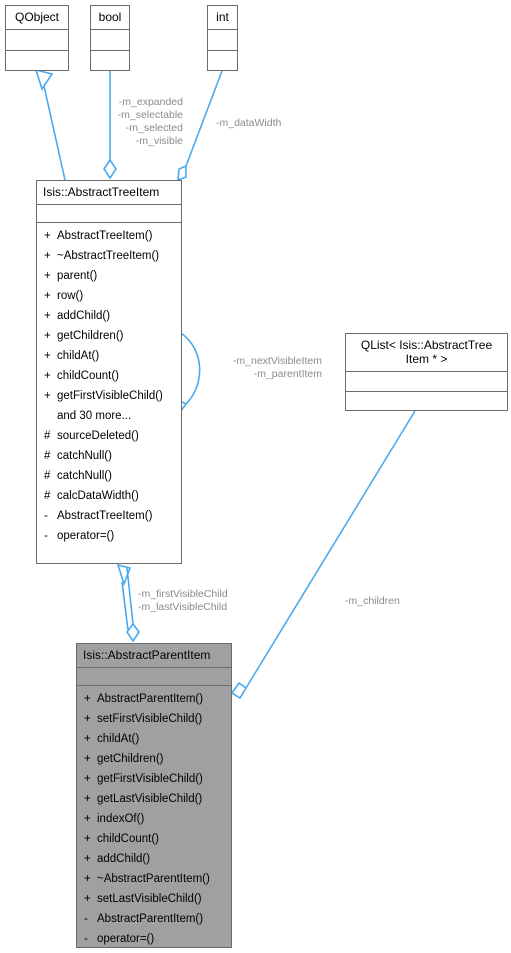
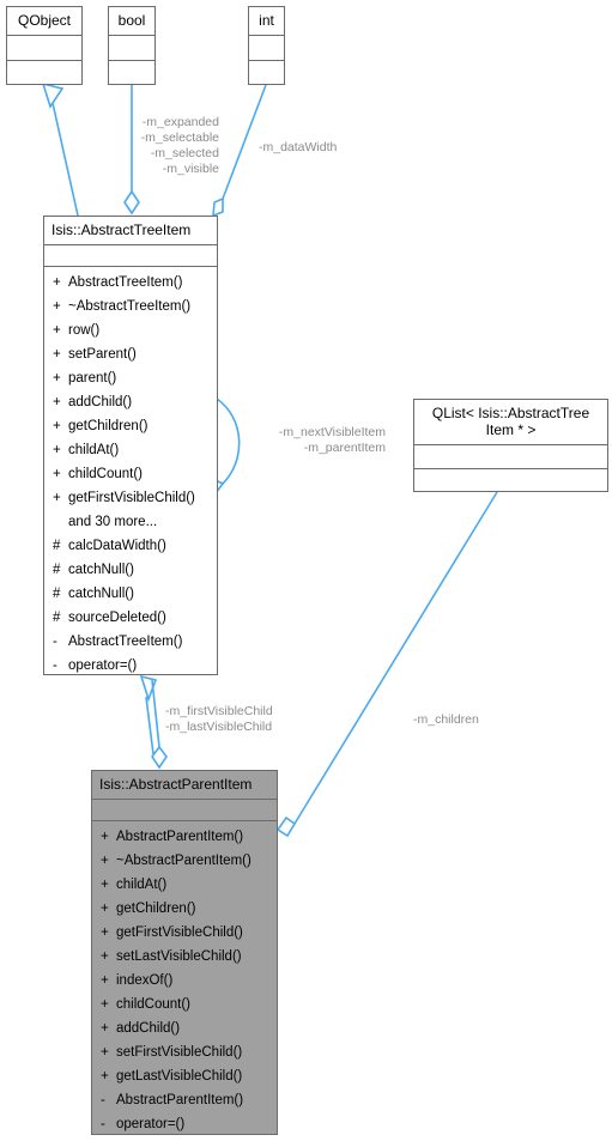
  QObject
  bool
  int
  Isis::AbstractTreeItem
  + AbstractTreeItem()
  + ~AbstractTreeItem()
- + parent()
+ + row()
+ + setParent()
- + row()
+ + parent()
  + addChild()
  + getChildren()
  + childAt()
  + childCount()
  + getFirstVisibleChild()
  and 30 more...
- # sourceDeleted()
+ # calcDataWidth()
  # catchNull()
  # catchNull()
- # calcDataWidth()
+ # sourceDeleted()
  - AbstractTreeItem()
  - operator=()
  QList< Isis::AbstractTree
  Item * >
  Isis::AbstractParentItem
  + AbstractParentItem()
- + setFirstVisibleChild()
+ + ~AbstractParentItem()
  + childAt()
  + getChildren()
  + getFirstVisibleChild()
- + getLastVisibleChild()
+ + setLastVisibleChild()
  + indexOf()
  + childCount()
  + addChild()
- + ~AbstractParentItem()
+ + setFirstVisibleChild()
- + setLastVisibleChild()
+ + getLastVisibleChild()
  - AbstractParentItem()
  - operator=()
  -m_expanded
  -m_selectable
  -m_selected
  -m_visible
  -m_dataWidth
  -m_nextVisibleItem
  -m_parentItem
  -m_firstVisibleChild
  -m_lastVisibleChild
  -m_children
